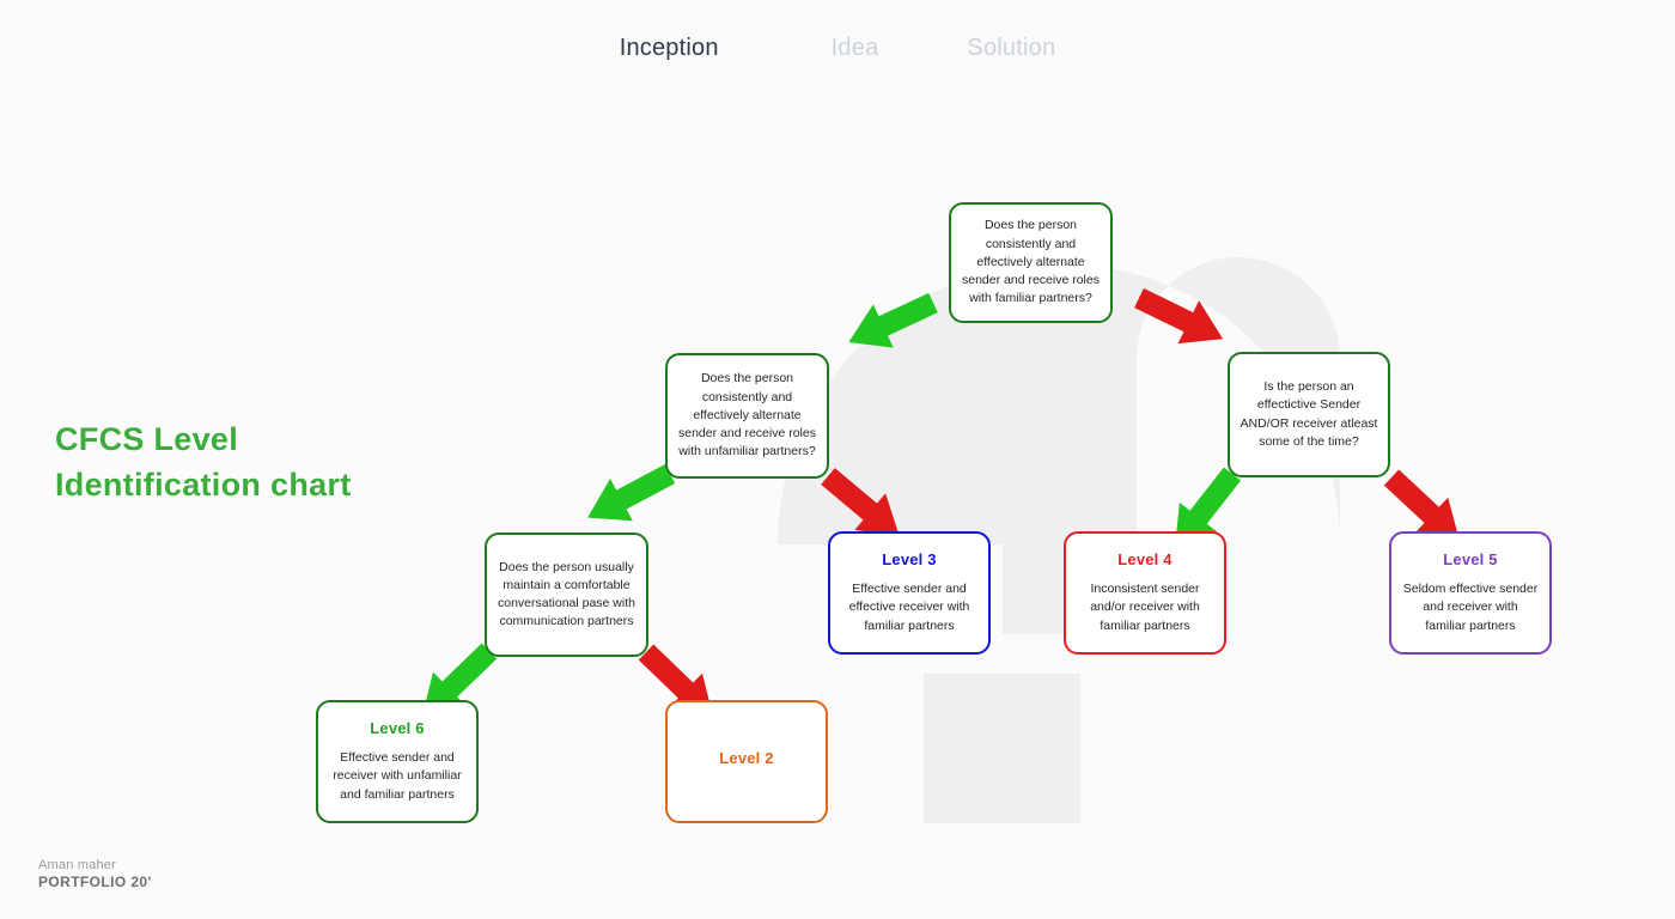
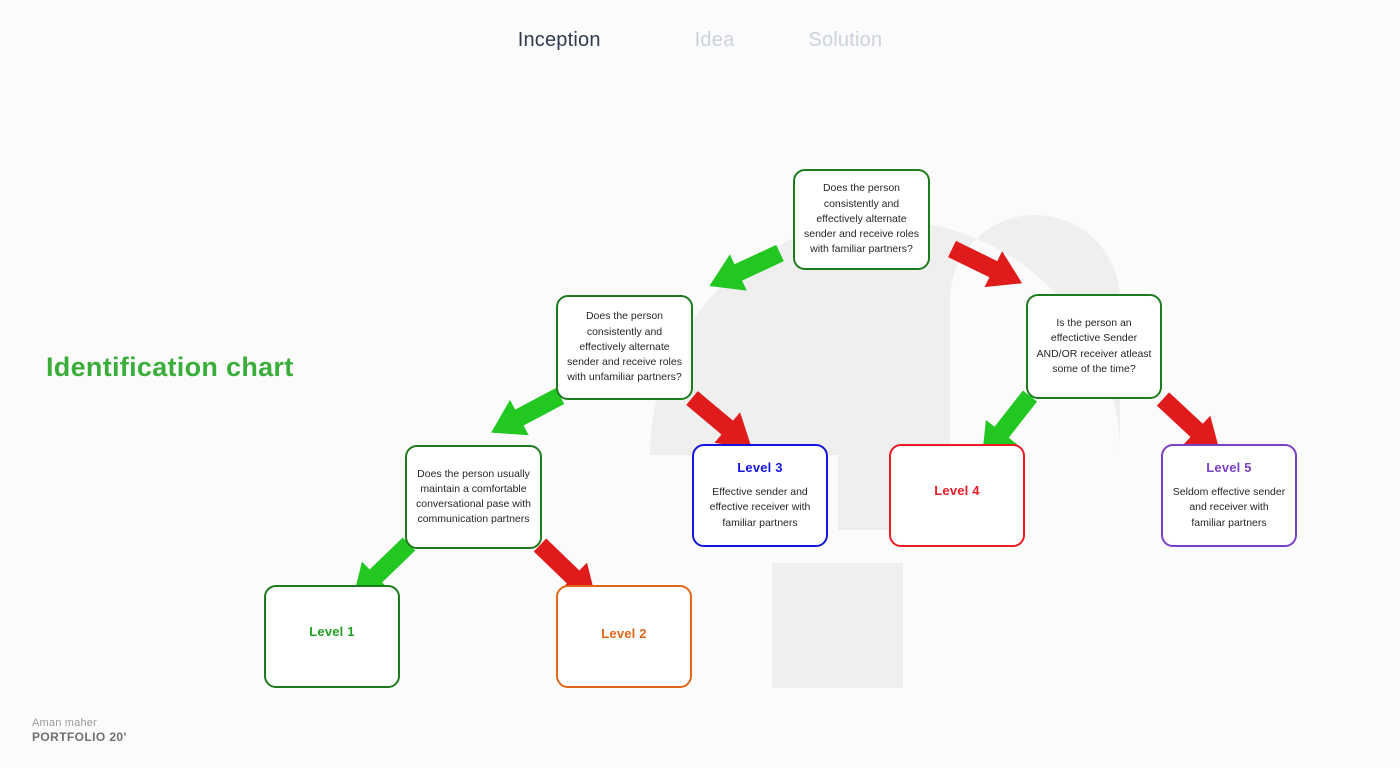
  Inception
  Idea
  Solution
- CFCS Level
  Identification chart
  Does the person consistently and effectively alternate sender and receive roles with familiar partners?
  Does the person consistently and effectively alternate sender and receive roles with unfamiliar partners?
  Is the person an effectictive Sender AND/OR receiver atleast some of the time?
  Does the person usually maintain a comfortable conversational pase with communication partners
- Level 6
+ Level 1
- Effective sender and receiver with unfamiliar and familiar partners
  Level 2
  Level 3
  Effective sender and effective receiver with familiar partners
  Level 4
- Inconsistent sender and/or receiver with familiar partners
  Level 5
  Seldom effective sender and receiver with familiar partners
  Aman maher
  PORTFOLIO 20'
